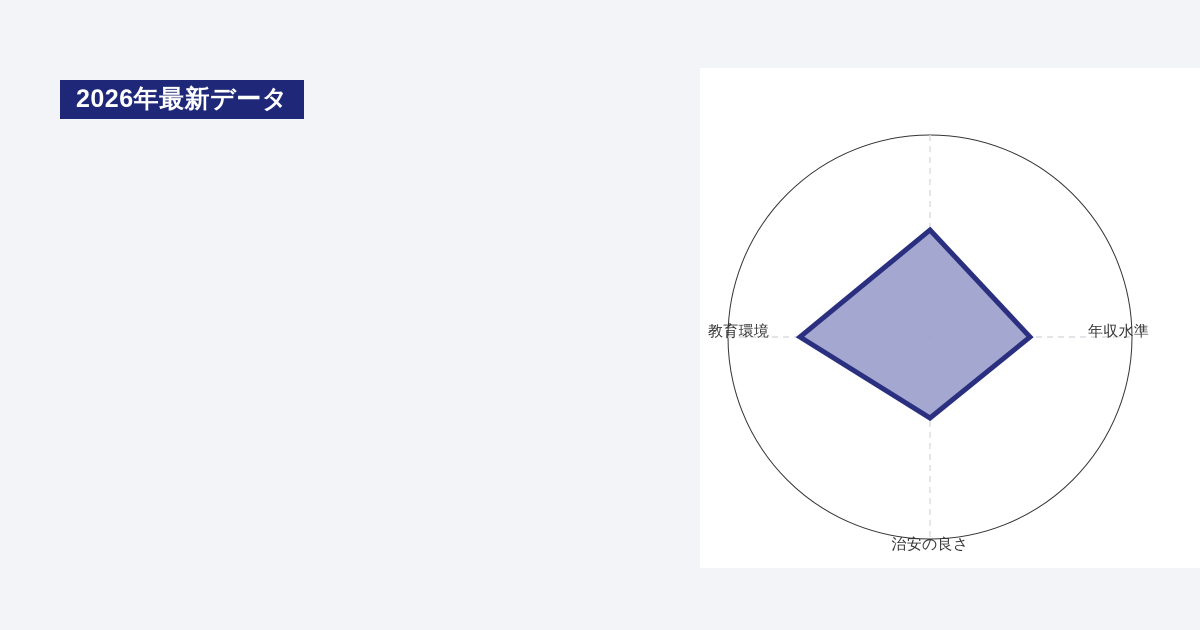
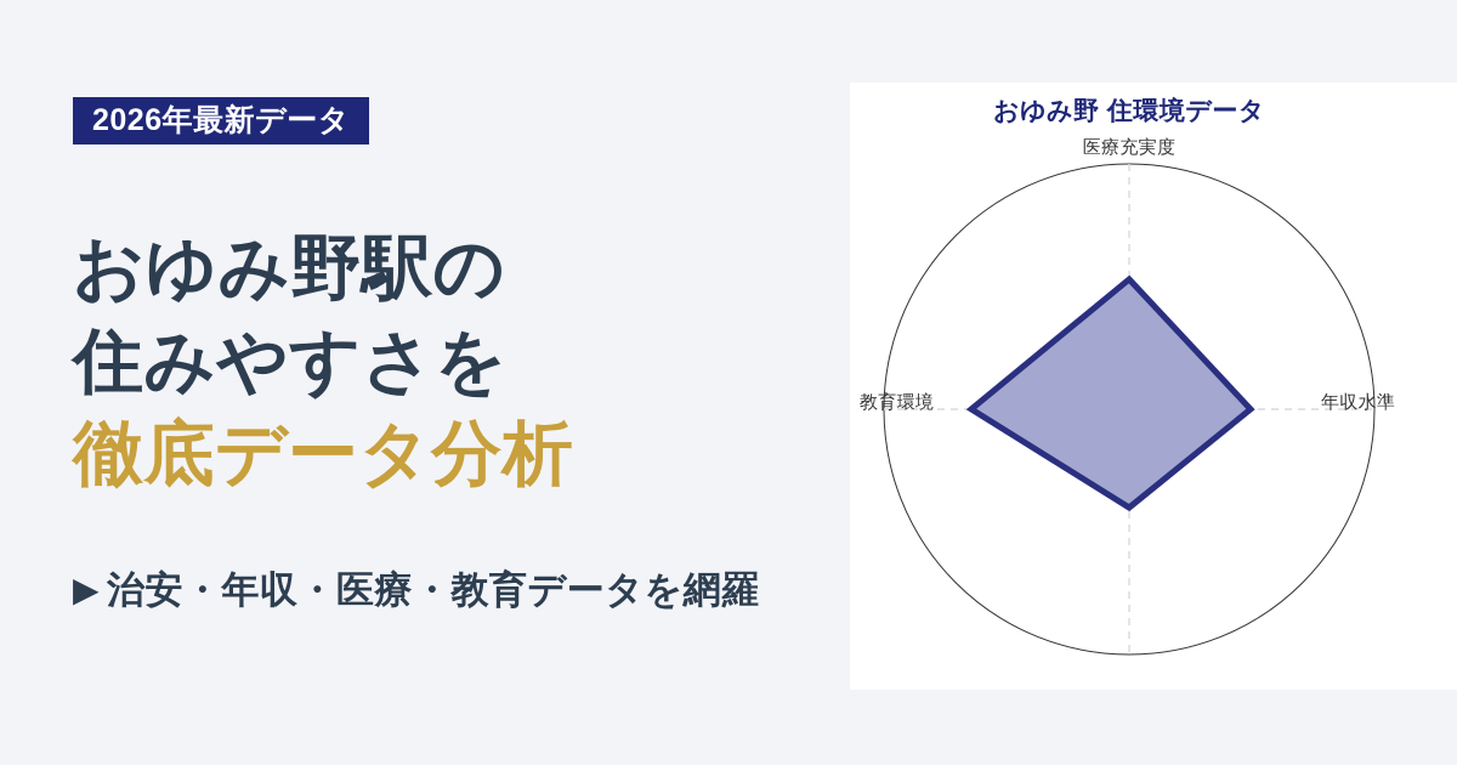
  2026年最新データ
+ おゆみ野駅の
+ 住みやすさを
+ 徹底データ分析
+ ▶
+ 治安・年収・医療・教育データを網羅
+ おゆみ野 住環境データ
+ 医療充実度
  年収水準
- 治安の良さ
  教育環境
